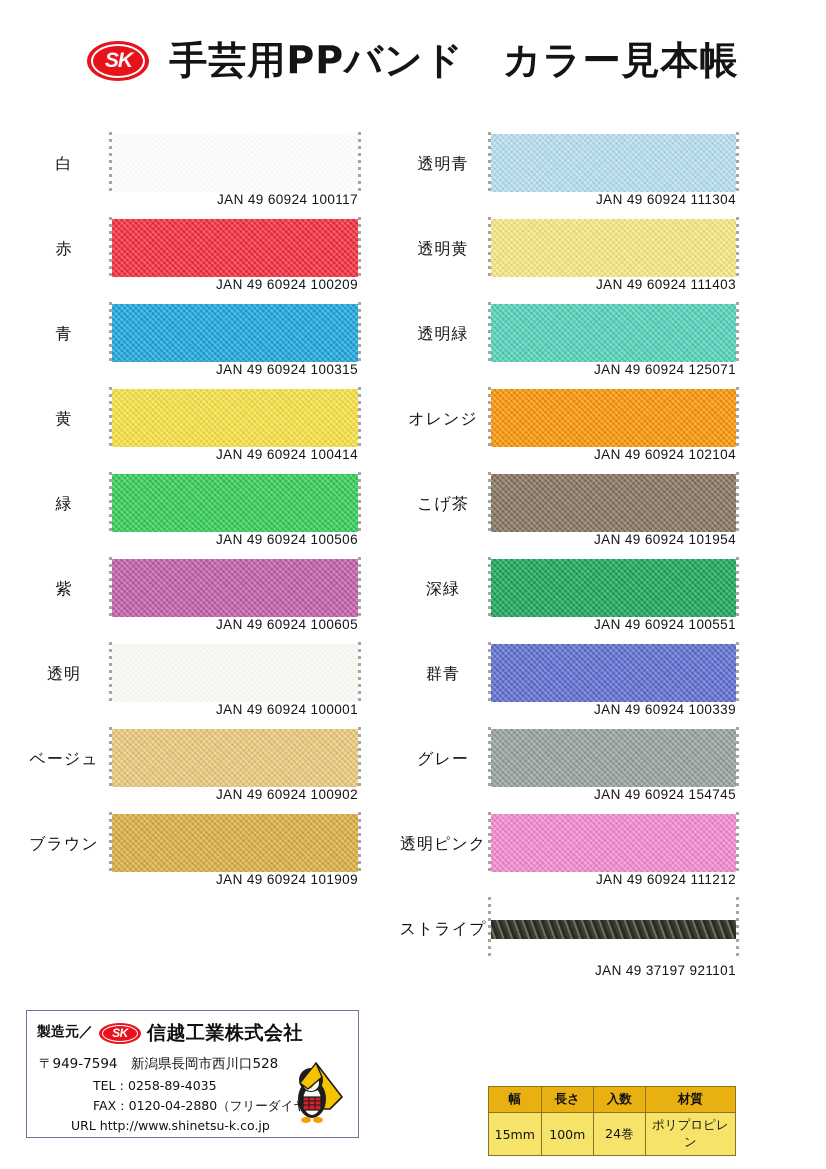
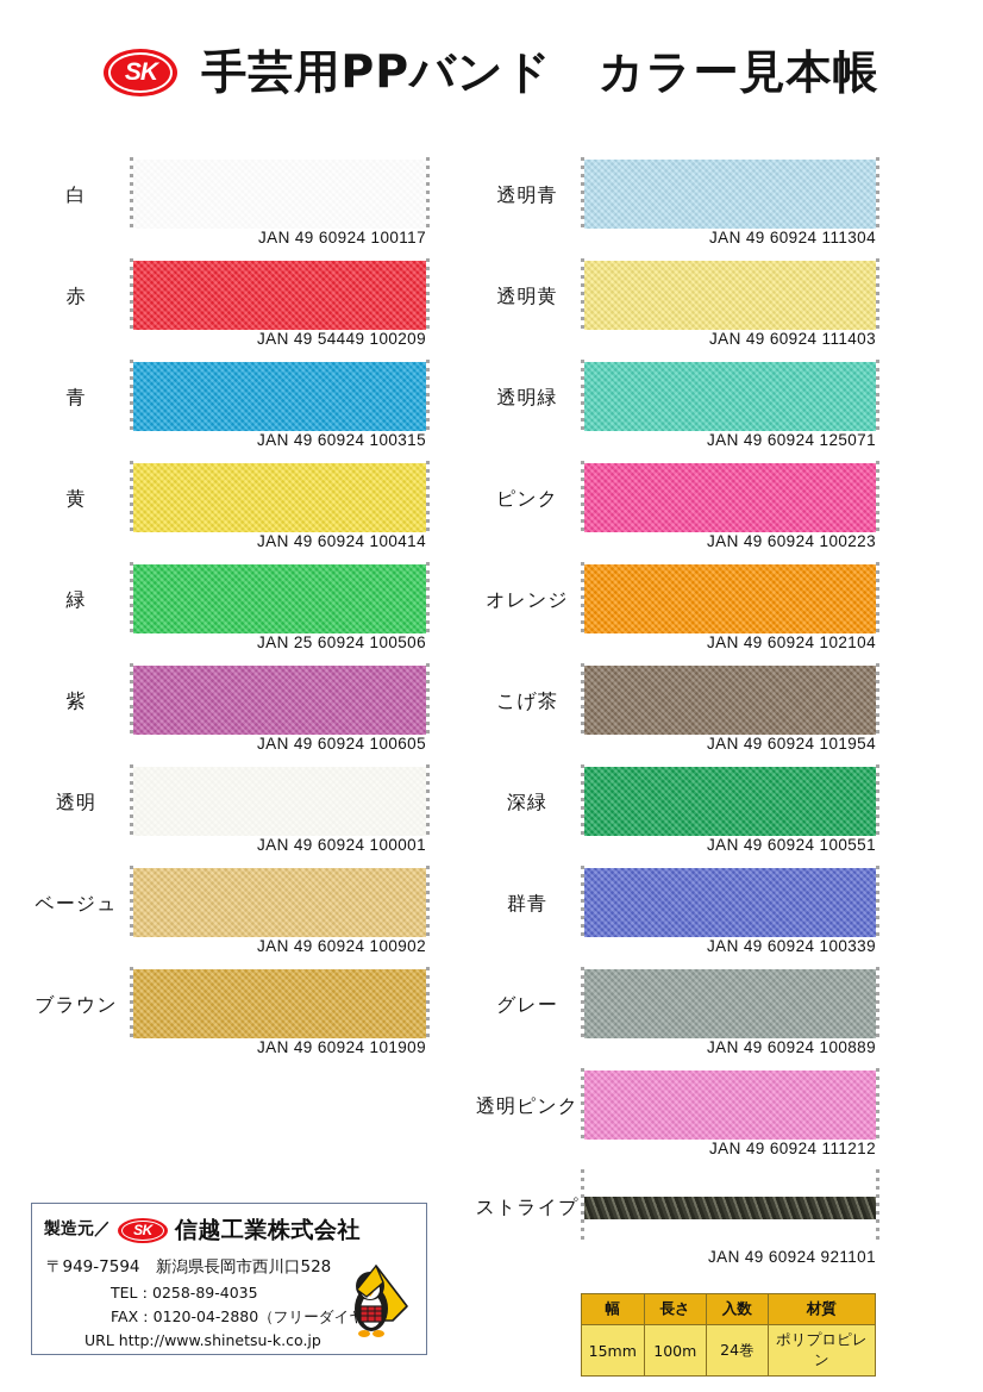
  SK
  手芸用PPバンド カラー見本帳
  白
  JAN 49 60924 100117
  赤
- JAN 49 60924 100209
+ JAN 49 54449 100209
  青
  JAN 49 60924 100315
  黄
  JAN 49 60924 100414
  緑
- JAN 49 60924 100506
+ JAN 25 60924 100506
  紫
  JAN 49 60924 100605
  透明
  JAN 49 60924 100001
  ベージュ
  JAN 49 60924 100902
  ブラウン
  JAN 49 60924 101909
  透明青
  JAN 49 60924 111304
  透明黄
  JAN 49 60924 111403
  透明緑
  JAN 49 60924 125071
+ ピンク
+ JAN 49 60924 100223
  オレンジ
  JAN 49 60924 102104
  こげ茶
  JAN 49 60924 101954
  深緑
  JAN 49 60924 100551
  群青
  JAN 49 60924 100339
  グレー
- JAN 49 60924 154745
+ JAN 49 60924 100889
  透明ピンク
  JAN 49 60924 111212
  ストライプ
- JAN 49 37197 921101
+ JAN 49 60924 921101
  製造元／
  SK
  信越工業株式会社
  〒949-7594 新潟県長岡市西川口528
  TEL：0258-89-4035
  FAX：0120-04-2880（フリーダイ
  URL http://www.shinetsu-k.co.jp
  幅	長さ	入数	材質
  15mm	100m	24巻	ポリプロピレン
